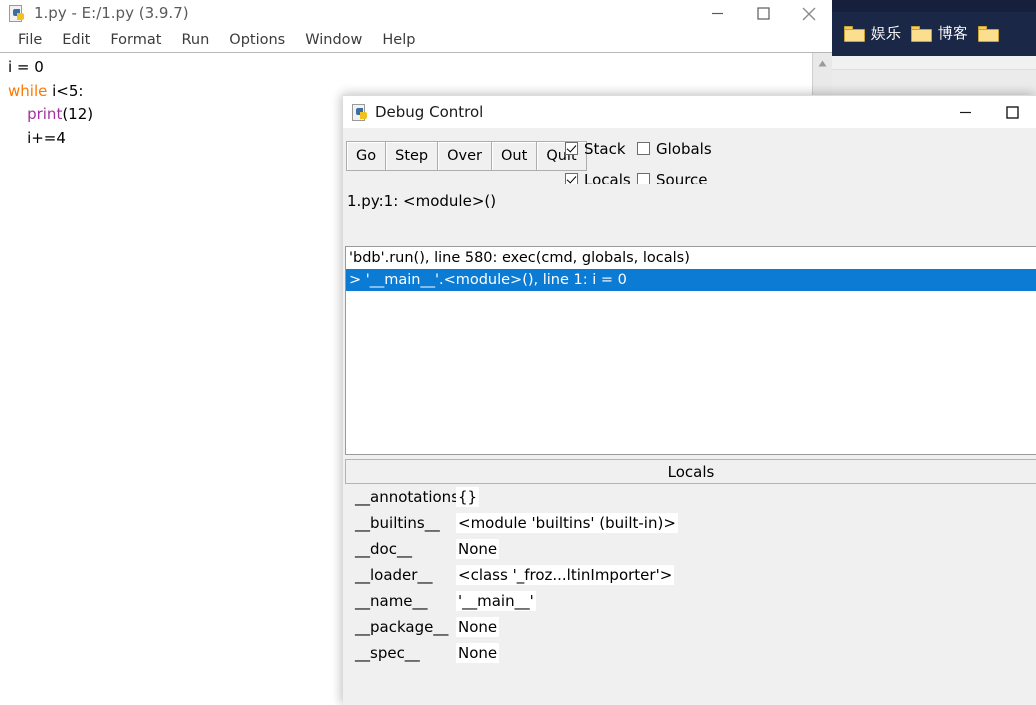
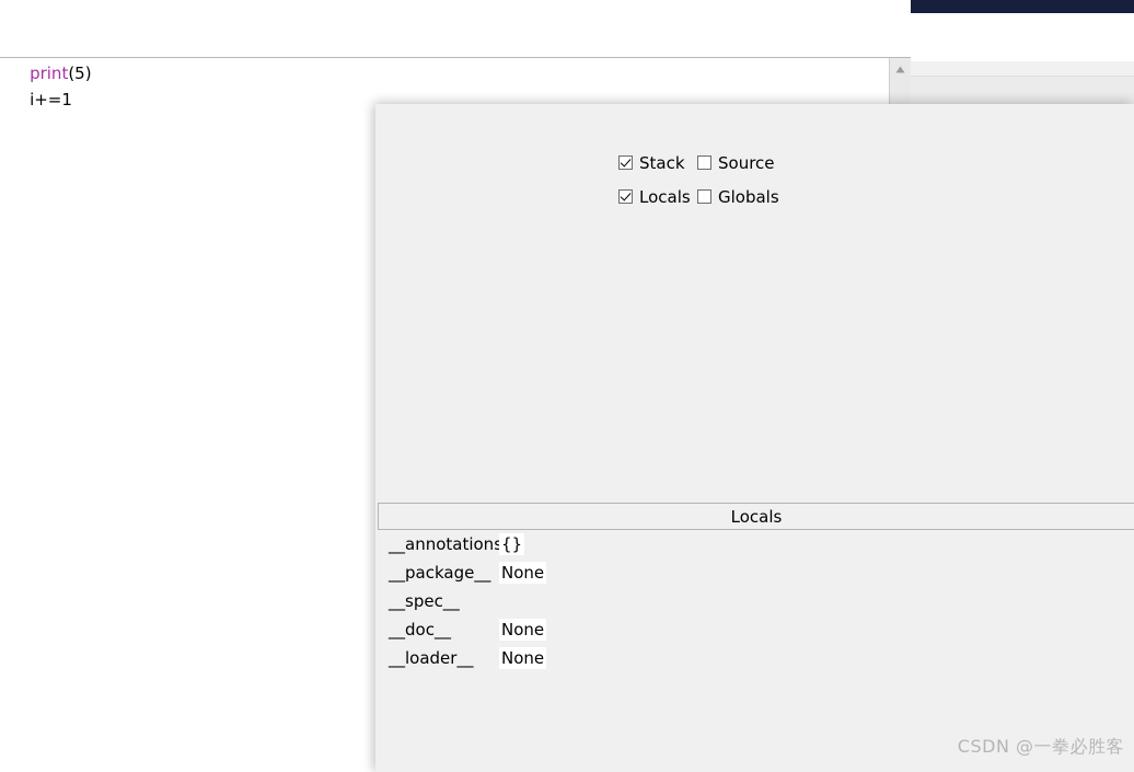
- 娱乐
- 博客
- 1.py - E:/1.py (3.9.7)
- File
- Edit
- Format
- Run
- Options
- Window
- Help
- i = 0
- while i<5:
- print(12)
+ print(5)
- i+=4
+ i+=1
- Debug Control
- Go
- Step
- Over
- Out
- Quit
  Stack
- Globals
+ Source
  Locals
- Source
+ Globals
- 1.py:1: <module>()
- 'bdb'.run(), line 580: exec(cmd, globals, locals)
- > '__main__'.<module>(), line 1: i = 0
  Locals
  __annotation
  {}
- __builtins__
- <module 'builtins' (built-in)>
- __doc__
+ __package__
  None
- __loader__
+ __spec__
- <class '_froz...ltinImporter'>
- __name__
- '__main__'
- __package__
+ __doc__
  None
- __spec__
+ __loader__
  None
+ CSDN @一拳必胜客
